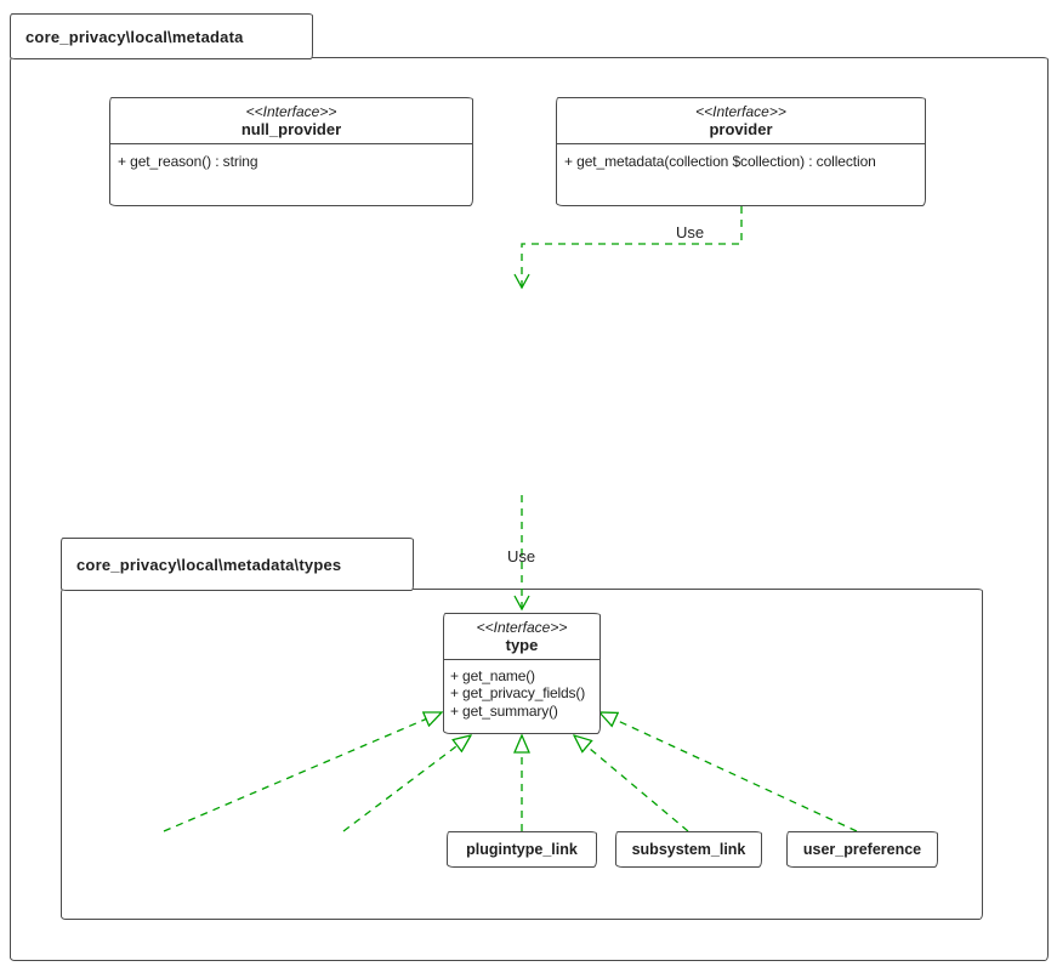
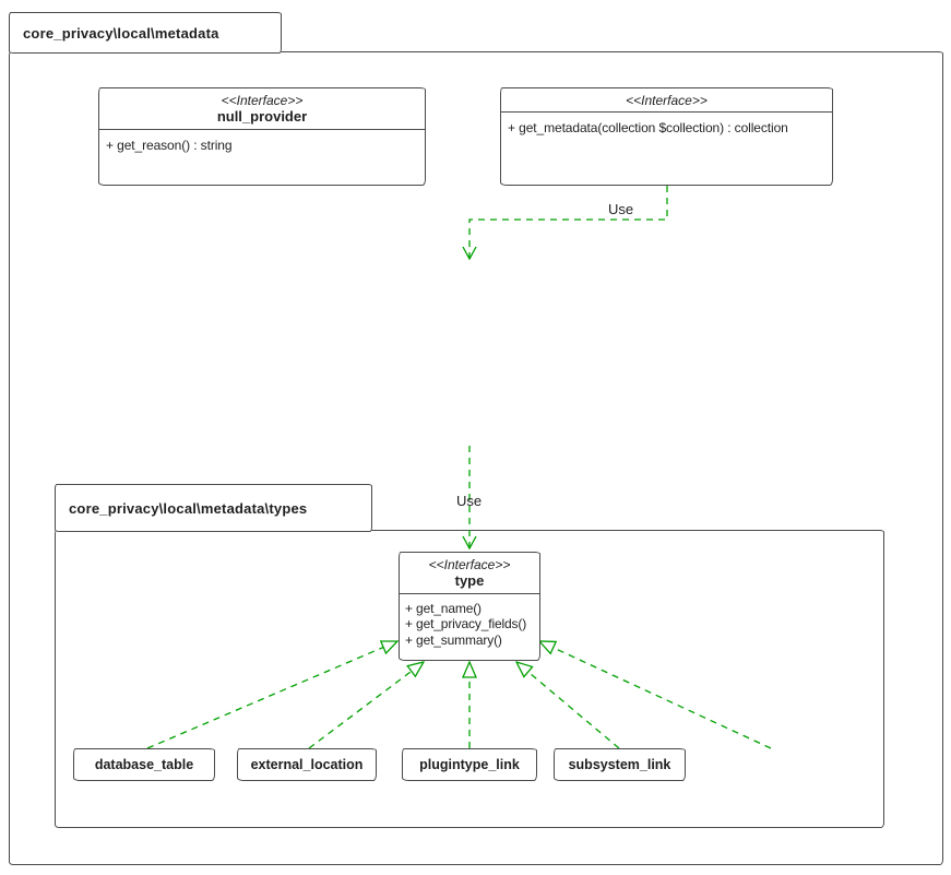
  core_privacy\local\metadata
  core_privacy\local\metadata\types
  <<Interface>>
  null_provider
  + get_reason() : string
  <<Interface>>
- provider
  + get_metadata(collection $collection) : collection
  <<Interface>>
  type
  + get_name()
  + get_privacy_fields()
  + get_summary()
+ database_table
+ external_location
  plugintype_link
  subsystem_link
- user_preference
  Use
  Use
